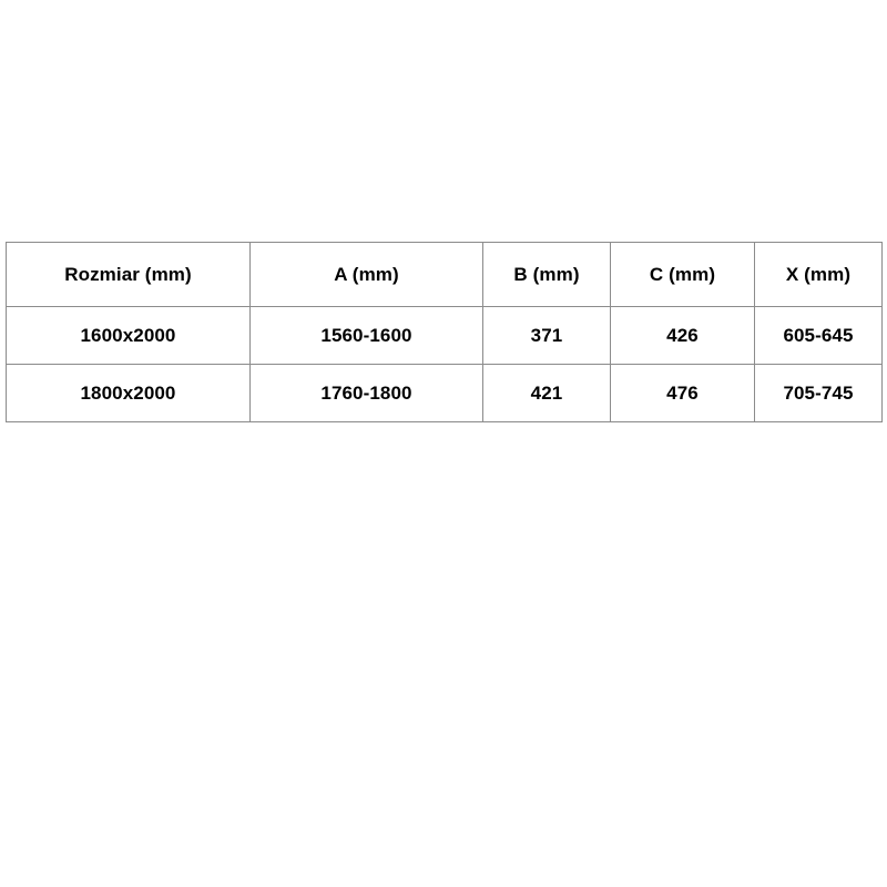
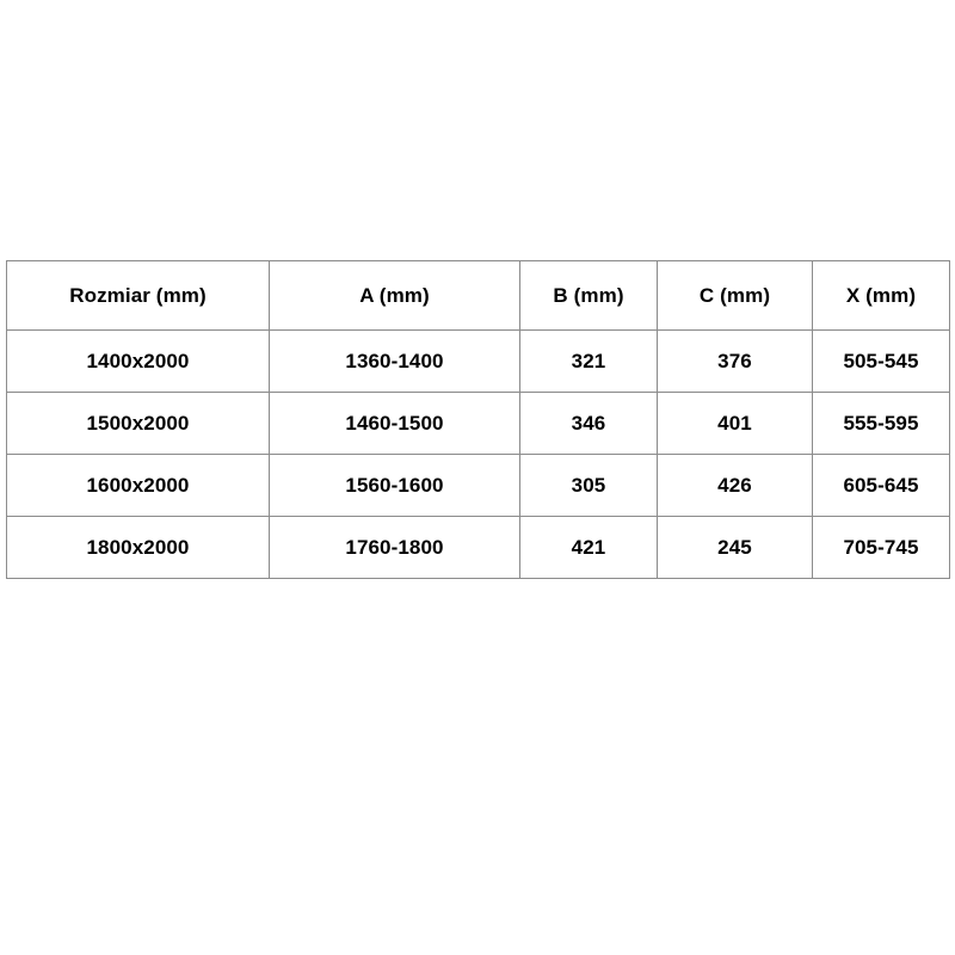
  Rozmiar (mm)	A (mm)	B (mm)	C (mm)	X (mm)
+ 1400x2000	1360-1400	321	376	505-545
+ 1500x2000	1460-1500	346	401	555-595
- 1600x2000	1560-1600	371	426	605-645
+ 1600x2000	1560-1600	305	426	605-645
- 1800x2000	1760-1800	421	476	705-745
+ 1800x2000	1760-1800	421	245	705-745
